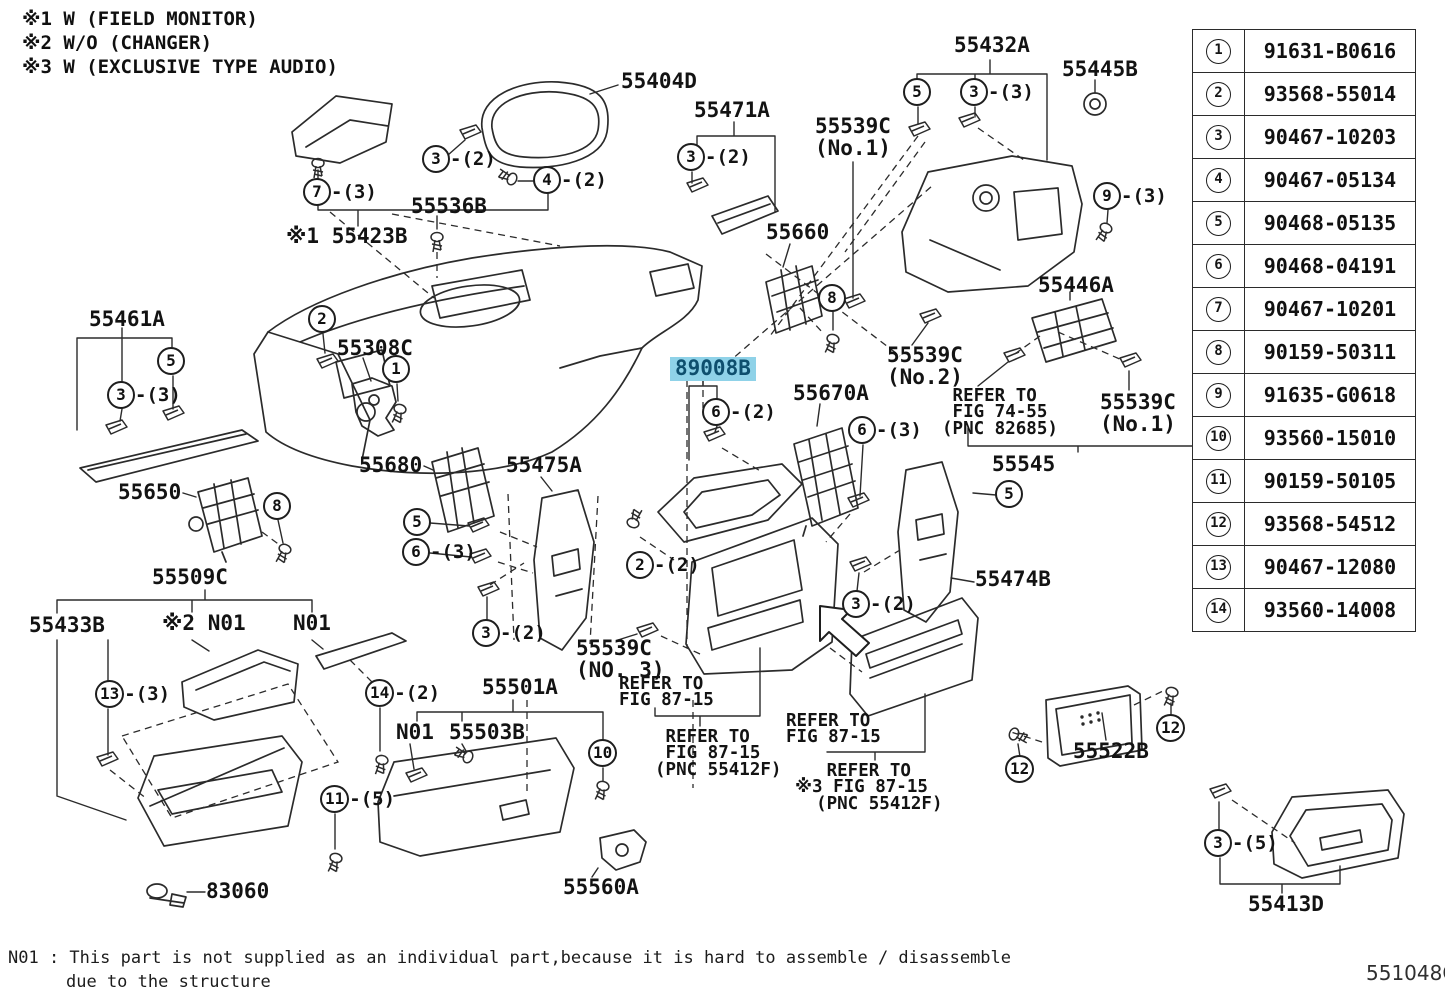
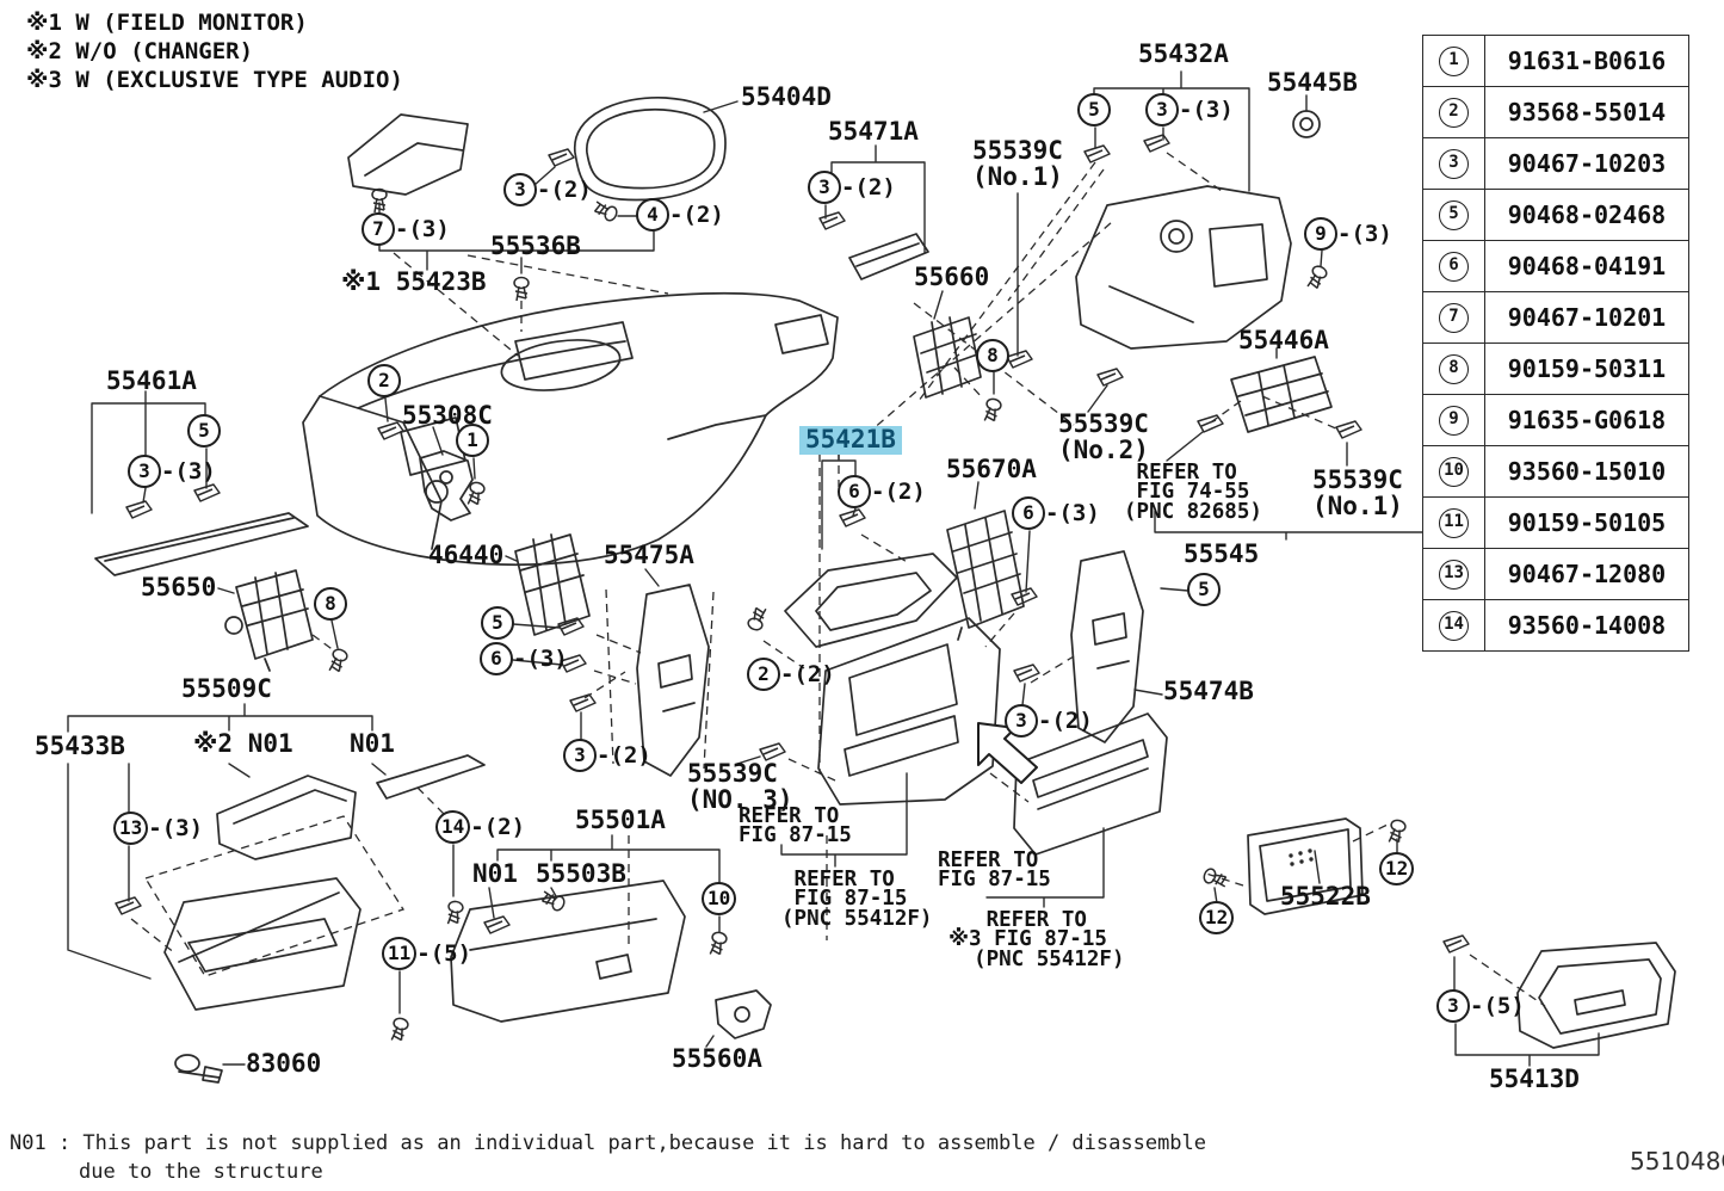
  ※1 W (FIELD MONITOR)
  ※2 W/O (CHANGER)
  ※3 W (EXCLUSIVE TYPE AUDIO)
  55404D
  55471A
  55539C
  (No.1)
  55432A
  55445B
  ※1 55423B
  55536B
  55660
  55446A
  55461A
  55308C
- 89008B
+ 55421B
  55670A
  55539C
  (No.2)
  REFER TO
  FIG 74-55
  (PNC 82685)
  55539C
  (No.1)
- 55680
+ 46440
  55475A
  55650
  55545
  55474B
  55509C
  55433B
  ※2 N01
  N01
  55539C
  (NO. 3)
  REFER TO
  FIG 87-15
  55501A
  N01
  55503B
  REFER TO
  FIG 87-15
  (PNC 55412F)
  REFER TO
  FIG 87-15
  REFER TO
  ※3 FIG 87-15
  (PNC 55412F)
  83060
  55560A
  55522B
  55413D
  7 -(3)
  3 -(2)
  4 -(2)
  3 -(2)
  5
  3 -(3)
  9 -(3)
  2
  1
  5
  3 -(3)
  8
  8
  6 -(2)
  6 -(3)
  5
  6 -(3)
  2 -(2)
  3 -(2)
  5
  3 -(2)
  13 -(3)
  14 -(2)
  11 -(5)
  10
  12
  12
  3 -(5)
  1	91631-B0616
  2	93568-55014
  3	90467-10203
- 4	90467-05134
- 5	90468-05135
+ 5	90468-02468
  6	90468-04191
  7	90467-10201
  8	90159-50311
  9	91635-G0618
  10	93560-15010
  11	90159-50105
- 12	93568-54512
  13	90467-12080
  14	93560-14008
  N01 : This part is not supplied as an individual part,because it is hard to assemble / disassemble
  due to the structure
  551048
